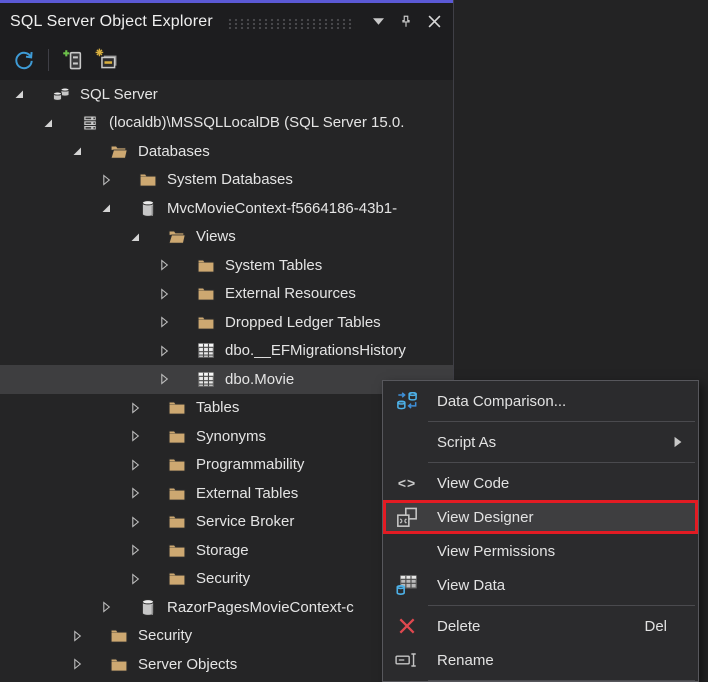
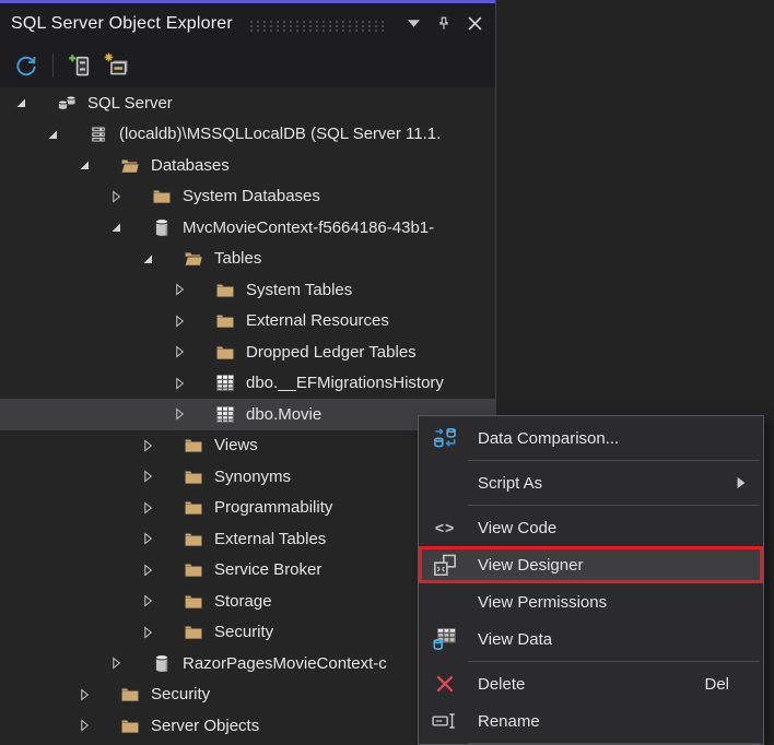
  SQL Server Object Explorer
  SQL Server
- (localdb)\MSSQLLocalDB (SQL Server 15.0.
+ (localdb)\MSSQLLocalDB (SQL Server 11.1.
  Databases
  System Databases
  MvcMovieContext-f5664186-43b1-
- Views
+ Tables
  System Tables
  External Resources
  Dropped Ledger Tables
  dbo.__EFMigrationsHistory
  dbo.Movie
- Tables
+ Views
  Synonyms
  Programmability
  External Tables
  Service Broker
  Storage
  Security
  RazorPagesMovieContext-c
  Security
  Server Objects
  Data Comparison...
  Script As
  <>
  View Code
  View Designer
  View Permissions
  View Data
  Delete
  Del
  Rename
